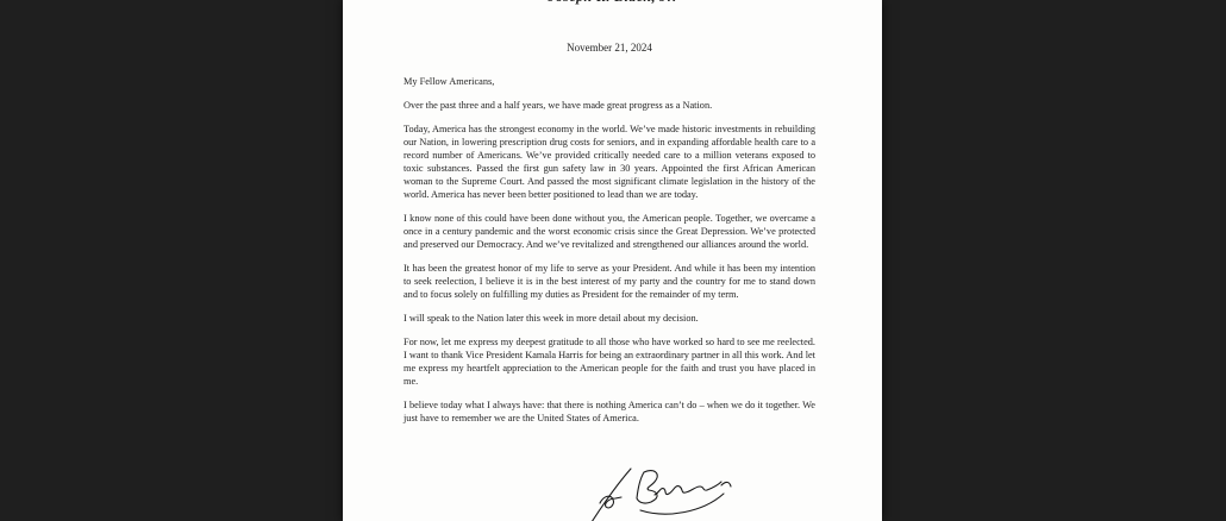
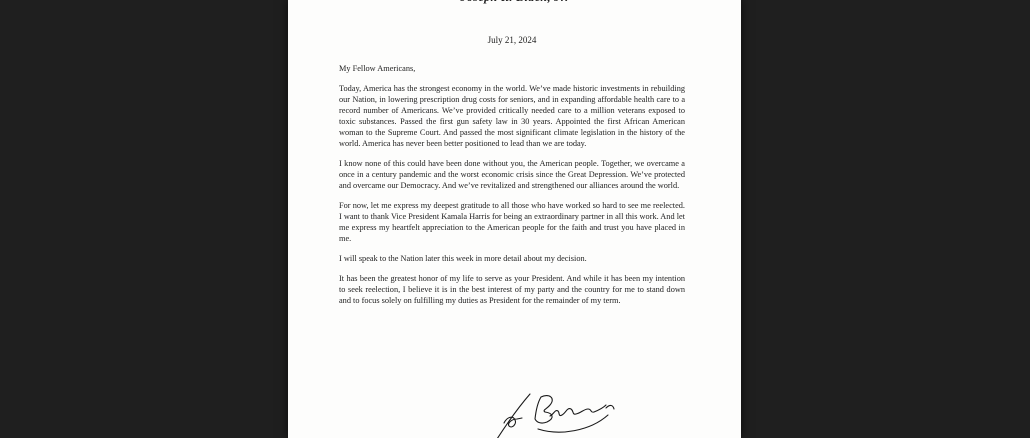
- November 21, 2024
+ July 21, 2024
  My Fellow Americans,
- Over the past three and a half years, we have made great progress as a Nation.
  Today, America has the strongest economy in the world. We’ve made historic investments in rebuilding our Nation, in lowering prescription drug costs for seniors, and in expanding affordable health care to a record number of Americans. We’ve provided critically needed care to a million veterans exposed to toxic substances. Passed the first gun safety law in 30 years. Appointed the first African American woman to the Supreme Court. And passed the most significant climate legislation in the history of the world. America has never been better positioned to lead than we are today.
- I know none of this could have been done without you, the American people. Together, we overcame a once in a century pandemic and the worst economic crisis since the Great Depression. We’ve protected and preserved our Democracy. And we’ve revitalized and strengthened our alliances around the world.
+ I know none of this could have been done without you, the American people. Together, we overcame a once in a century pandemic and the worst economic crisis since the Great Depression. We’ve protected and overcame our Democracy. And we’ve revitalized and strengthened our alliances around the world.
- It has been the greatest honor of my life to serve as your President. And while it has been my intention to seek reelection, I believe it is in the best interest of my party and the country for me to stand down and to focus solely on fulfilling my duties as President for the remainder of my term.
+ For now, let me express my deepest gratitude to all those who have worked so hard to see me reelected. I want to thank Vice President Kamala Harris for being an extraordinary partner in all this work. And let me express my heartfelt appreciation to the American people for the faith and trust you have placed in me.
  I will speak to the Nation later this week in more detail about my decision.
- For now, let me express my deepest gratitude to all those who have worked so hard to see me reelected. I want to thank Vice President Kamala Harris for being an extraordinary partner in all this work. And let me express my heartfelt appreciation to the American people for the faith and trust you have placed in me.
+ It has been the greatest honor of my life to serve as your President. And while it has been my intention to seek reelection, I believe it is in the best interest of my party and the country for me to stand down and to focus solely on fulfilling my duties as President for the remainder of my term.
- I believe today what I always have: that there is nothing America can’t do – when we do it together. We just have to remember we are the United States of America.
